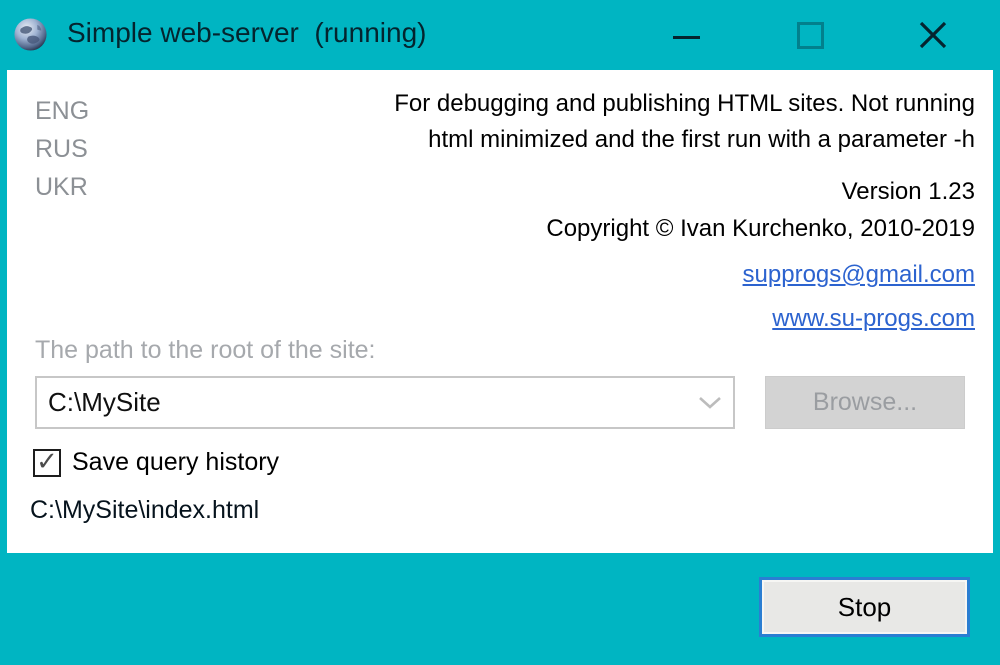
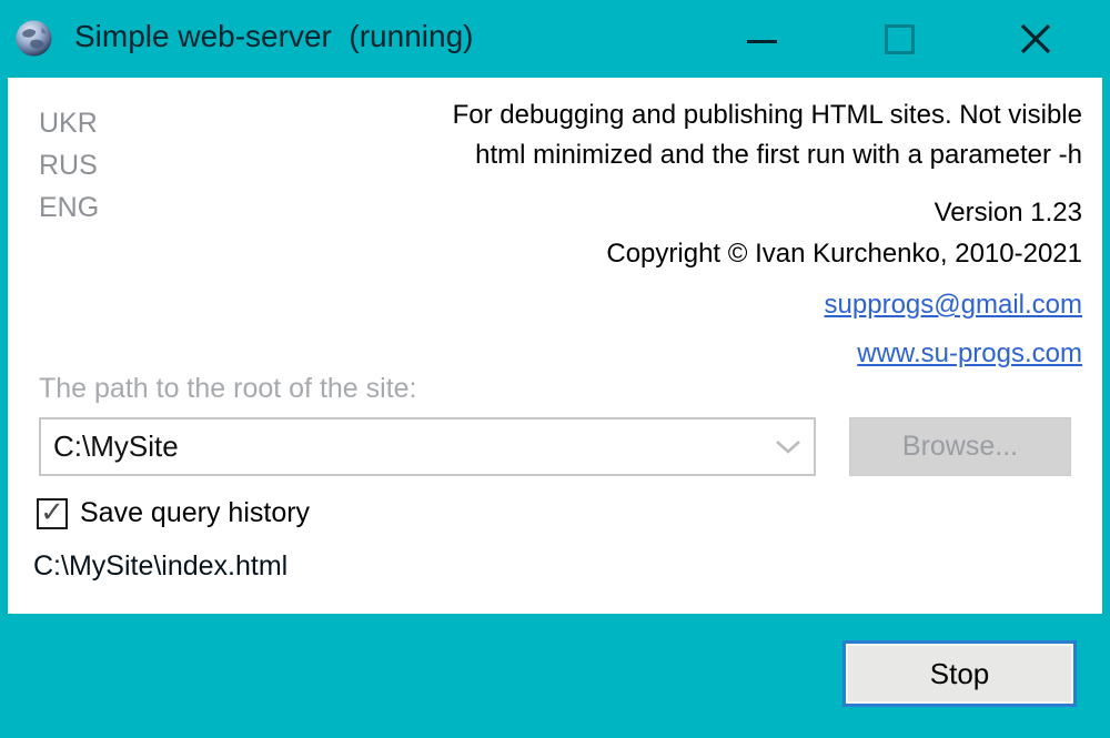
  Simple web-server (running)
- ENG
+ UKR
  RUS
- UKR
+ ENG
- For debugging and publishing HTML sites. Not running
+ For debugging and publishing HTML sites. Not visible
  html minimized and the first run with a parameter -h
  Version 1.23
- Copyright © Ivan Kurchenko, 2010-2019
+ Copyright © Ivan Kurchenko, 2010-2021
  supprogs@gmail.com
  www.su-progs.com
  The path to the root of the site:
  C:\MySite
  Browse...
  ✓
  Save query history
  C:\MySite\index.html
  Stop
